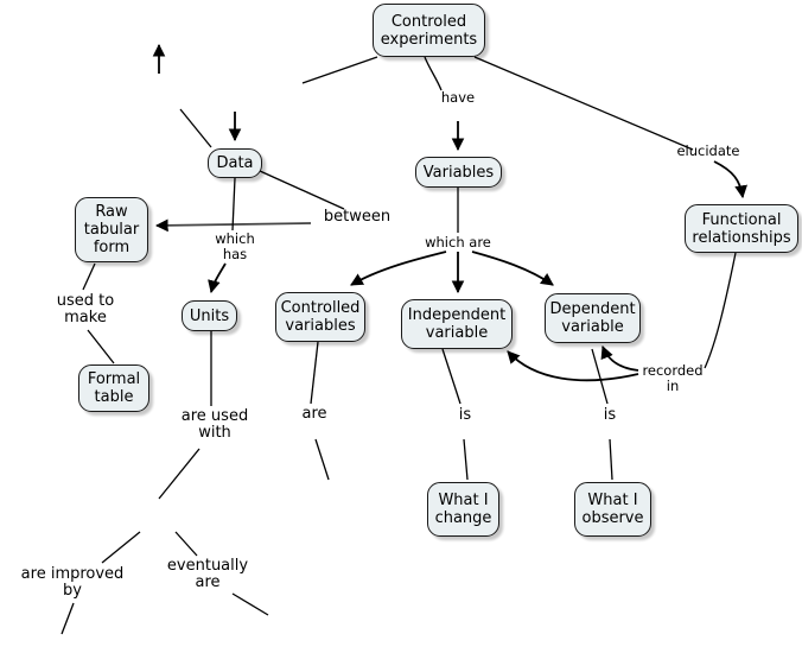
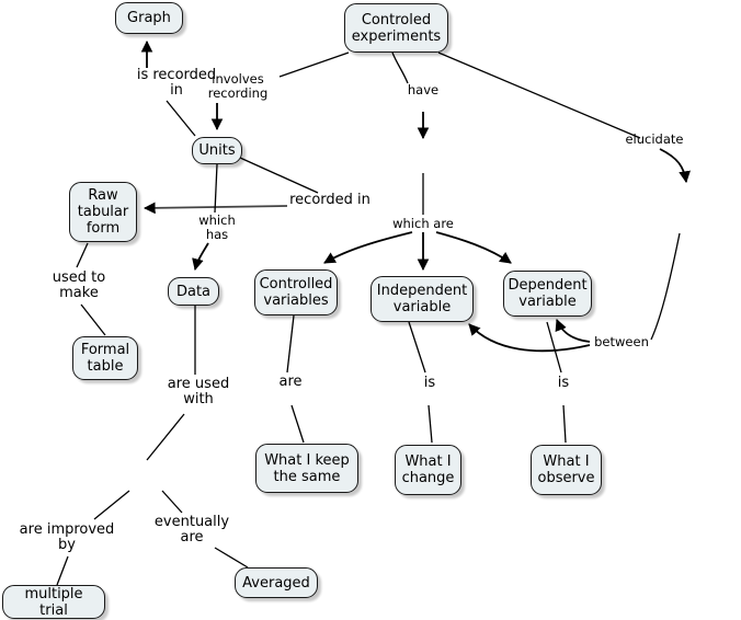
+ Graph
  Controled
  experiments
- Data
+ Units
- Variables
- Functional
- relationships
  Raw
  tabular
  form
- Units
+ Data
  Controlled
  variables
  Independent
  variable
  Dependent
  variable
  Formal
  table
+ What I keep
+ the same
  What I
  change
  What I
  observe
+ Averaged
+ multiple trial
+ is recorded
+ in
+ involves
+ recording
  have
  elucidate
- between
+ recorded in
  which
  has
  which are
  used to
  make
  are
  is
  is
- recorded in
+ between
  are used
  with
  are improved
  by
  eventually
  are
